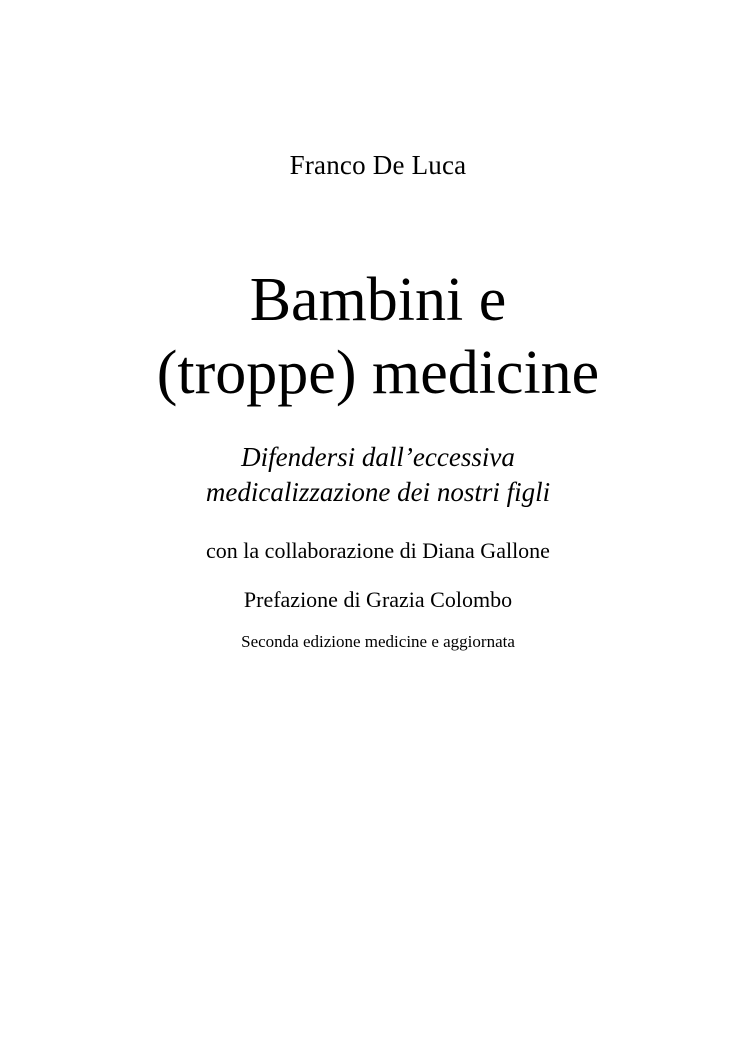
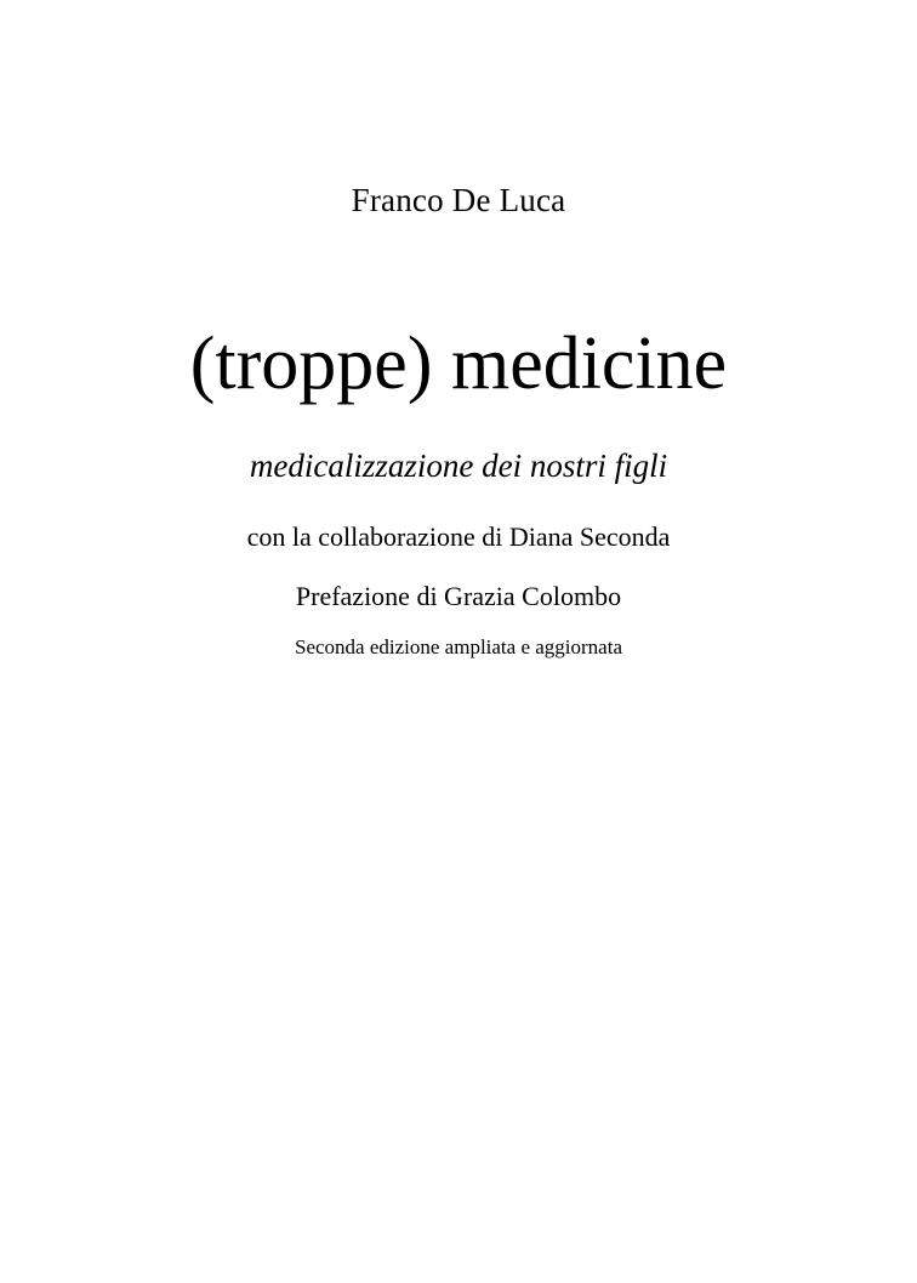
  Franco De Luca
- Bambini e
  (troppe) medicine
- Difendersi dall’eccessiva
  medicalizzazione dei nostri figli
- con la collaborazione di Diana Gallone
+ con la collaborazione di Diana Seconda
  Prefazione di Grazia Colombo
- Seconda edizione medicine e aggiornata
+ Seconda edizione ampliata e aggiornata
